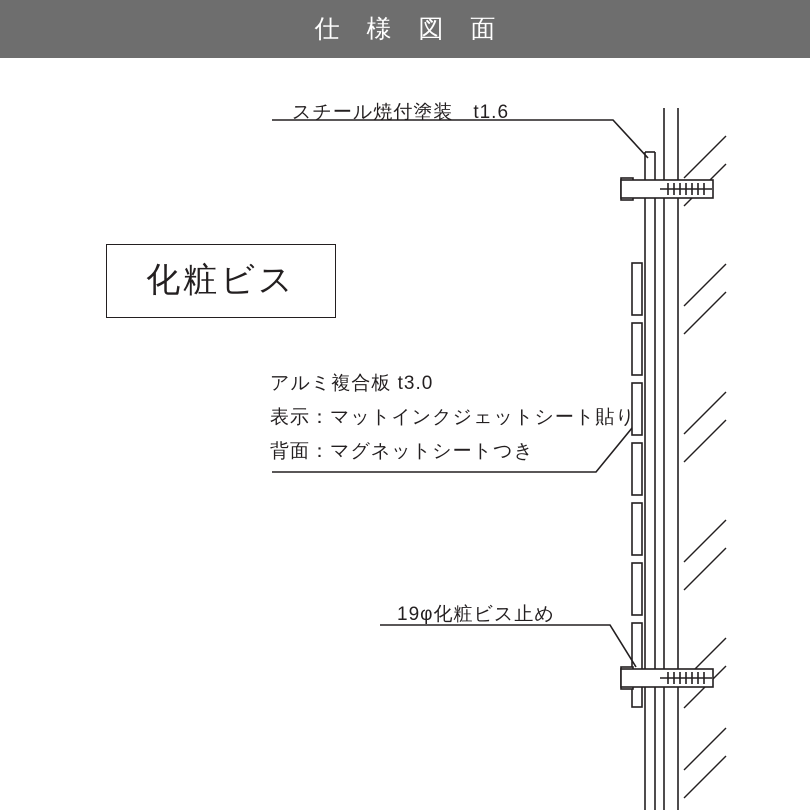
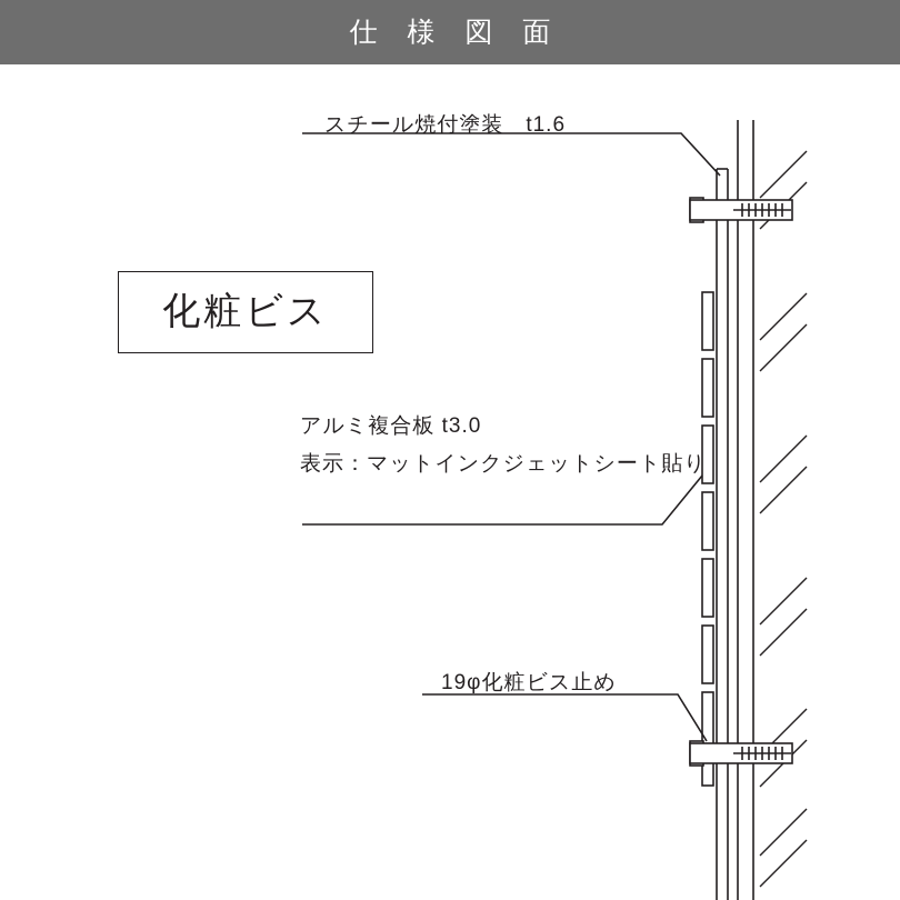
  仕 様 図 面
  スチール焼付塗装 t1.6
  アルミ複合板 t3.0
  表示：マットインクジェットシート貼り
- 背面：マグネットシートつき
  19φ化粧ビス止め
  化粧ビス
